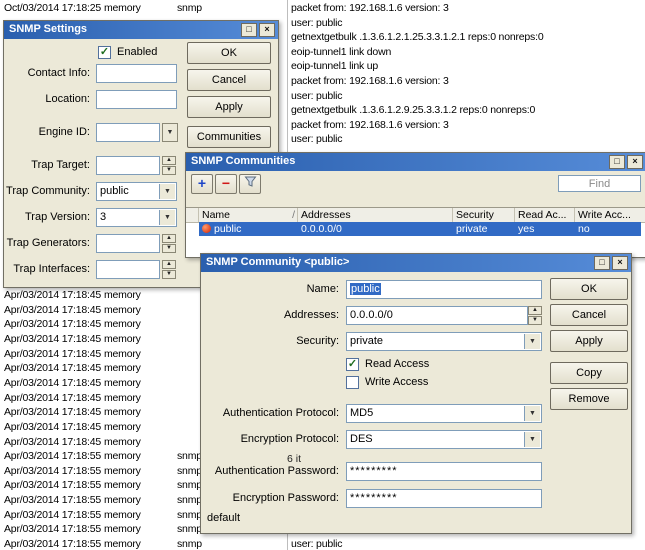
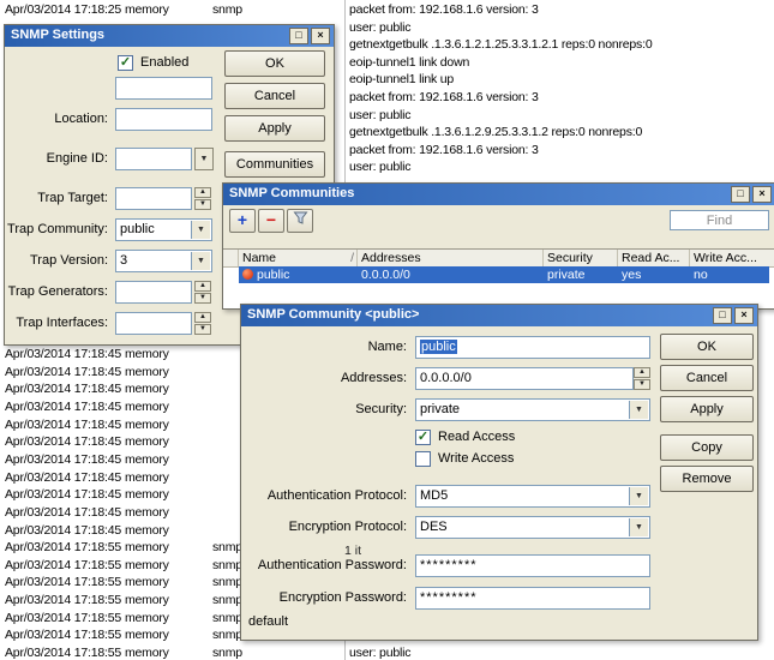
- Oct/03/2014 17:18:25
+ Apr/03/2014 17:18:25
  memory
  snmp
  packet from: 192.168.1.6 version: 3
  user: public
  getnextgetbulk .1.3.6.1.2.1.25.3.3.1.2.1 reps:0 nonreps:0
  eoip-tunnel1 link down
  eoip-tunnel1 link up
  packet from: 192.168.1.6 version: 3
  user: public
  getnextgetbulk .1.3.6.1.2.9.25.3.3.1.2 reps:0 nonreps:0
  packet from: 192.168.1.6 version: 3
  user: public
  Apr/03/2014 17:18:45
  memory
  Apr/03/2014 17:18:45
  memory
  Apr/03/2014 17:18:45
  memory
  Apr/03/2014 17:18:45
  memory
  Apr/03/2014 17:18:45
  memory
  Apr/03/2014 17:18:45
  memory
  Apr/03/2014 17:18:45
  memory
  Apr/03/2014 17:18:45
  memory
  Apr/03/2014 17:18:45
  memory
  Apr/03/2014 17:18:45
  memory
  Apr/03/2014 17:18:45
  memory
  Apr/03/2014 17:18:55
  memory
  snm
  Apr/03/2014 17:18:55
  memory
  snm
  Apr/03/2014 17:18:55
  memory
  snm
  Apr/03/2014 17:18:55
  memory
  snm
  Apr/03/2014 17:18:55
  memory
  snm
  Apr/03/2014 17:18:55
  memory
  snm
  Apr/03/2014 17:18:55
  memory
  snmp
  user: public
- 6 it
+ 1 it
  SNMP Settings
  □
  ×
  ✓
  Enabled
- Contact Info:
  Location:
  Engine ID:
  Trap Target:
  Trap Community:
  public
  Trap Version:
  3
  Trap Generators:
  Trap Interfaces:
  OK
  Cancel
  Apply
  Communities
  SNMP Communities
  □
  ×
  +
  −
  Find
  Name
  /
  Addresses
  Security
  Read Ac...
  Write Acc...
  public
  0.0.0.0/0
  private
  yes
  no
  SNMP Community <public>
  □
  ×
  Name:
  public
  Addresses:
  0.0.0.0/0
  Security:
  private
  ✓
  Read Access
  Write Access
  Authentication Protocol:
  MD5
  Encryption Protocol:
  DES
  Authentication Password:
  *********
  Encryption Password:
  *********
  OK
  Cancel
  Apply
  Copy
  Remove
  default
